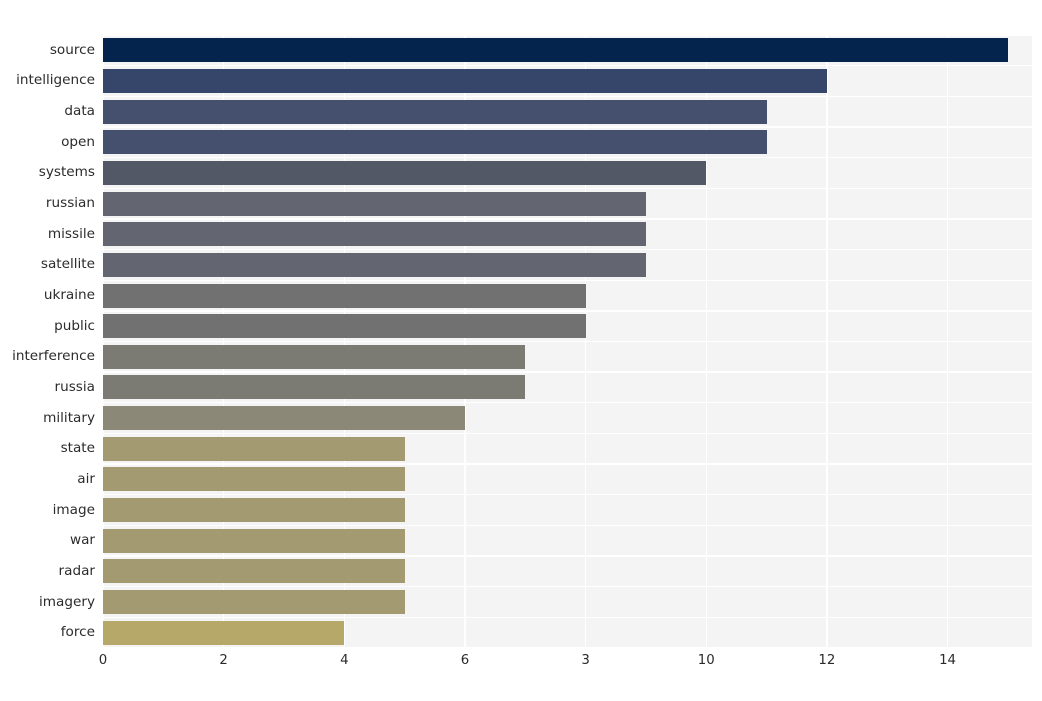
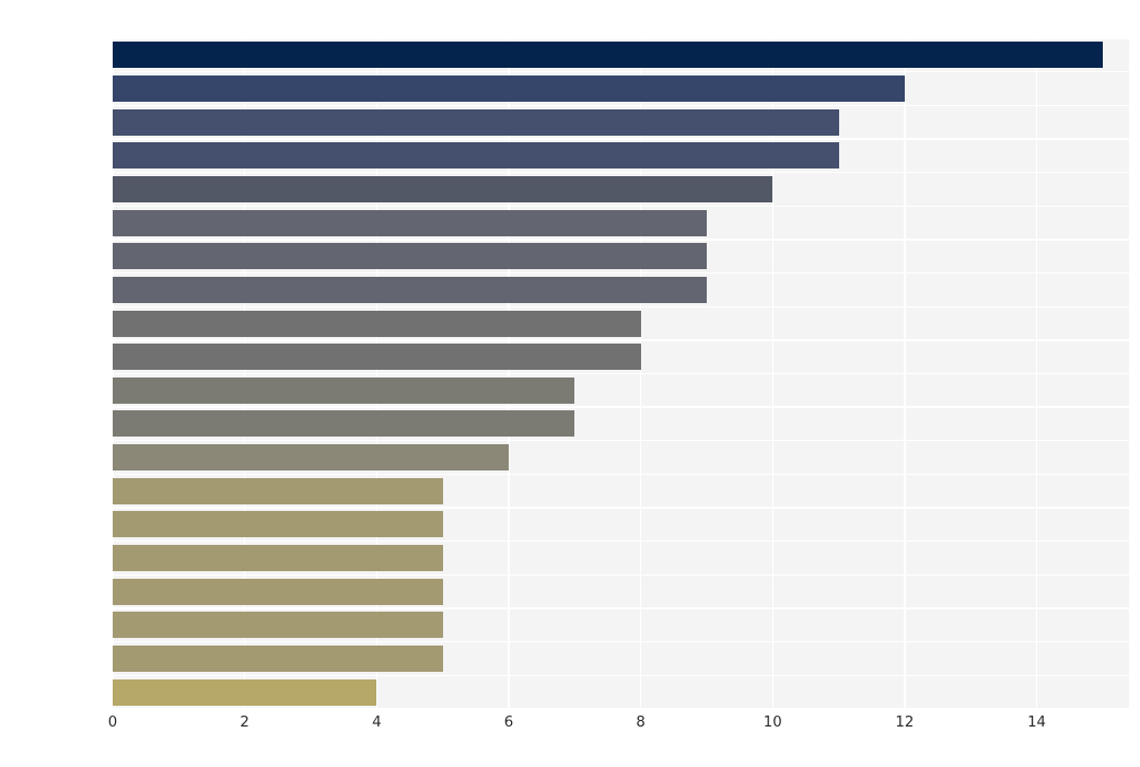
- source
- intelligence
- data
- open
- systems
- russian
- missile
- satellite
- ukraine
- public
- interference
- russia
- military
- state
- air
- image
- war
- radar
- imagery
- force
  0
  2
  4
  6
- 3
+ 8
  10
  12
  14
